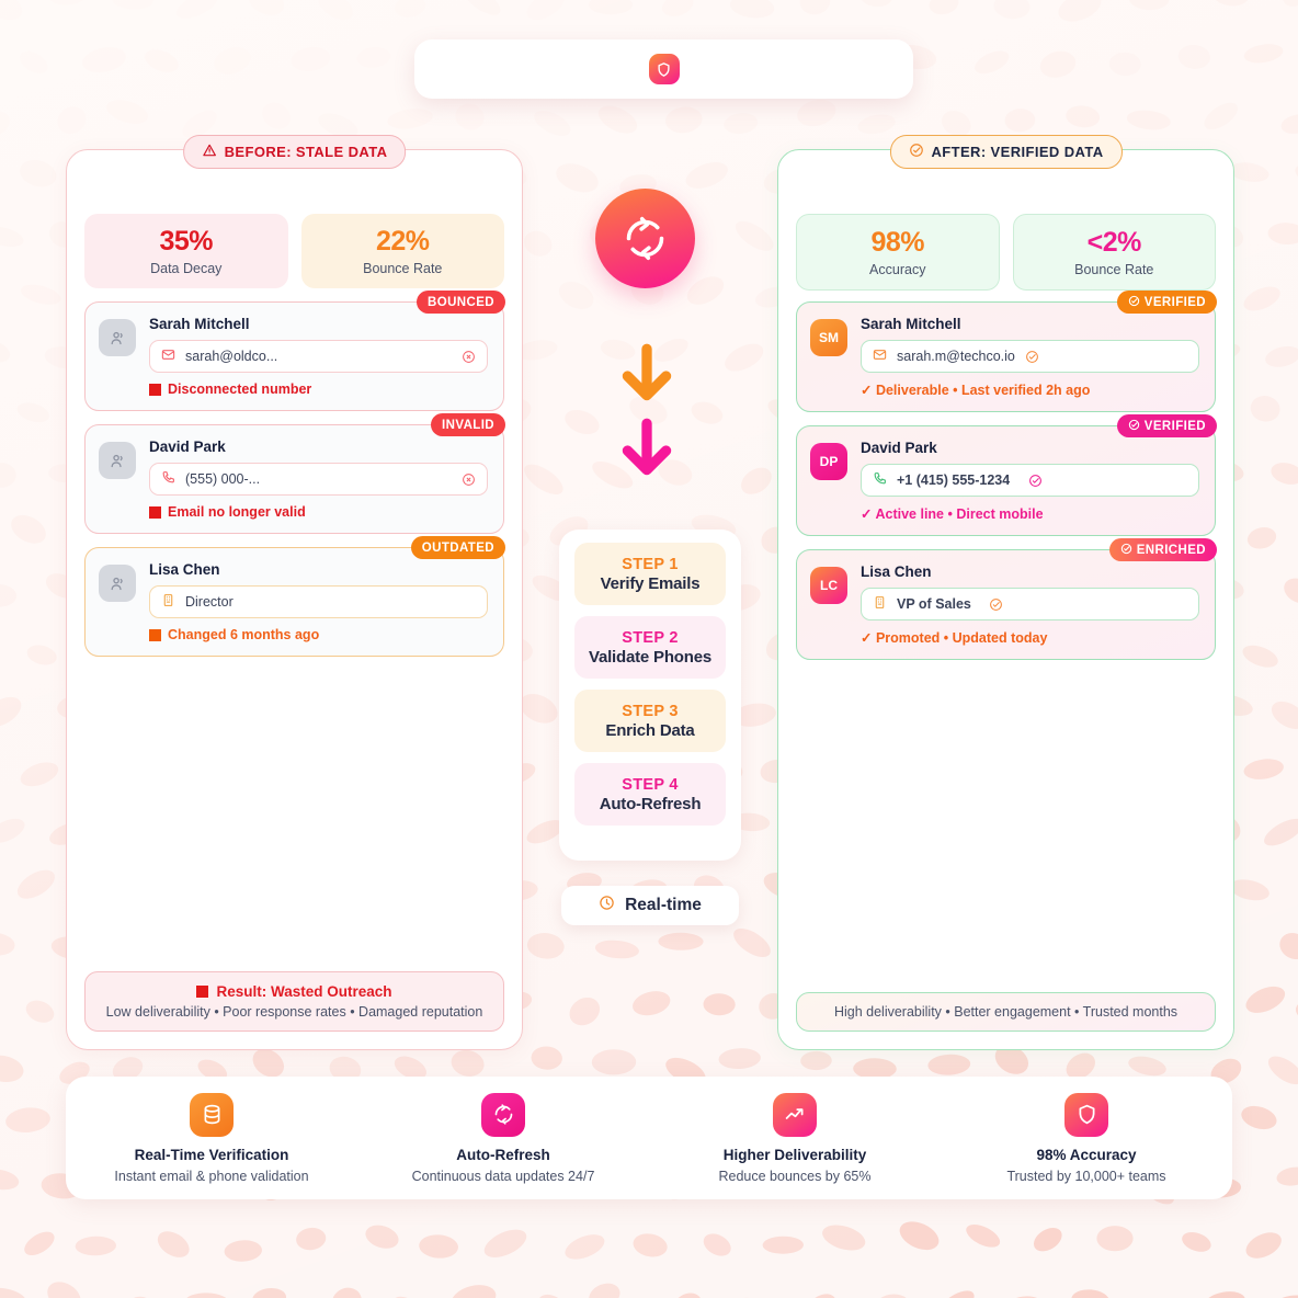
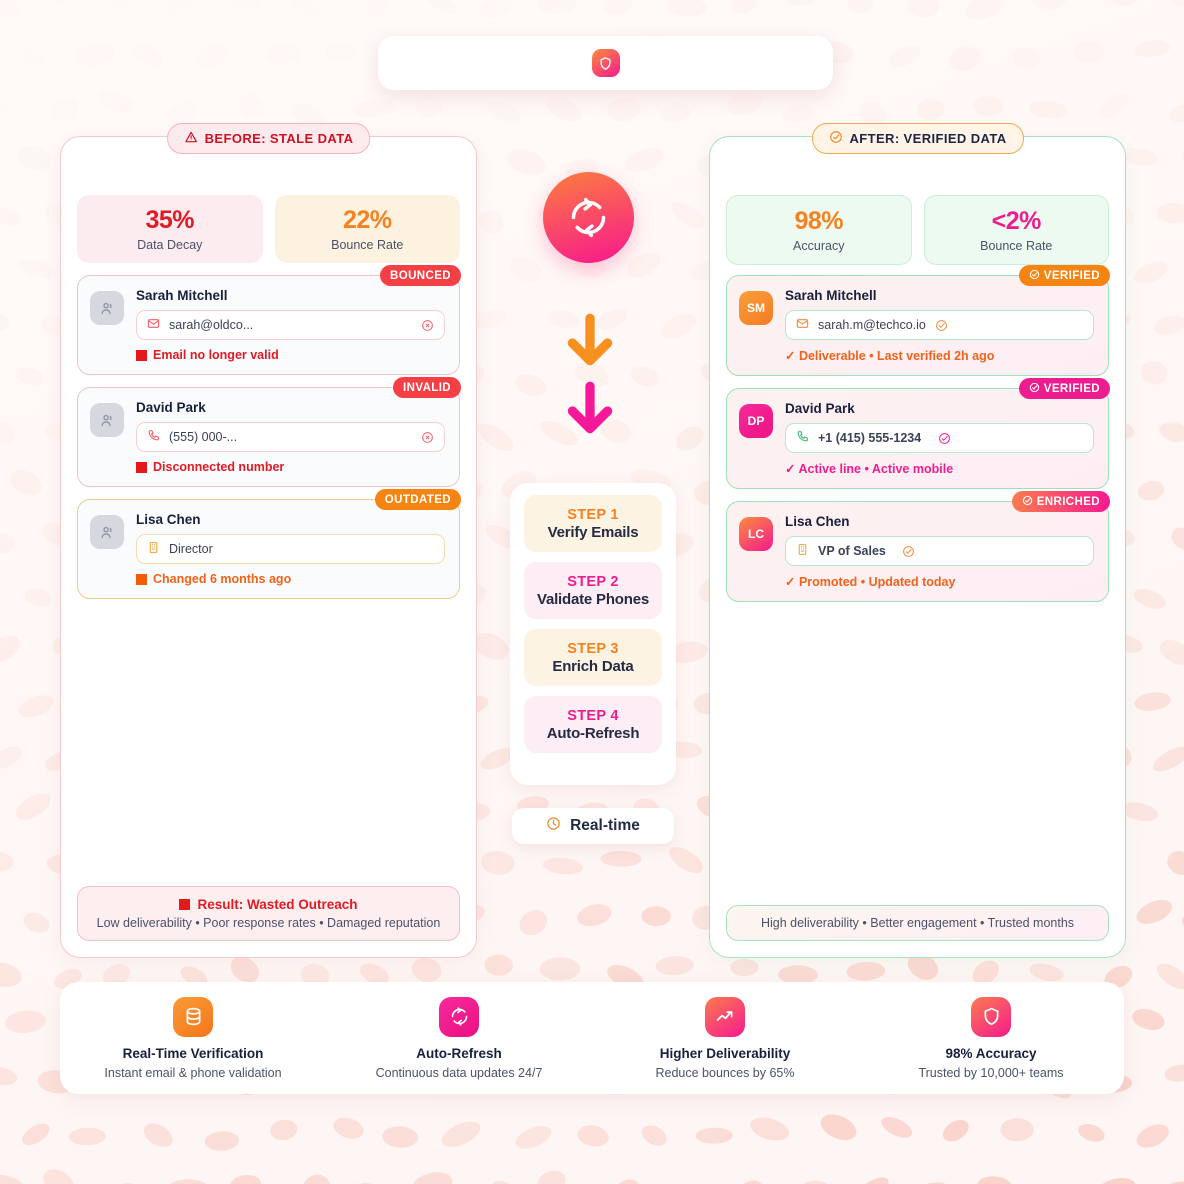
  BEFORE: STALE DATA
  35%
  Data Decay
  22%
  Bounce Rate
  BOUNCED
  Sarah Mitchell
  sarah@oldco...
- Disconnected number
+ Email no longer valid
  INVALID
  David Park
  (555) 000-...
- Email no longer valid
+ Disconnected number
  OUTDATED
  Lisa Chen
  Director
  Changed 6 months ago
  Result: Wasted Outreach
  Low deliverability • Poor response rates • Damaged reputation
  AFTER: VERIFIED DATA
  98%
  Accuracy
  <2%
  Bounce Rate
  VERIFIED
  SM
  Sarah Mitchell
  sarah.m@techco.io
  ✓ Deliverable • Last verified 2h ago
  VERIFIED
  DP
  David Park
  +1 (415) 555-1234
- ✓ Active line • Direct mobile
+ ✓ Active line • Active mobile
  ENRICHED
  LC
  Lisa Chen
  VP of Sales
  ✓ Promoted • Updated today
  High deliverability • Better engagement • Trusted months
  STEP 1
  Verify Emails
  STEP 2
  Validate Phones
  STEP 3
  Enrich Data
  STEP 4
  Auto-Refresh
  Real-time
  Real-Time Verification
  Instant email & phone validation
  Auto-Refresh
  Continuous data updates 24/7
  Higher Deliverability
  Reduce bounces by 65%
  98% Accuracy
  Trusted by 10,000+ teams
